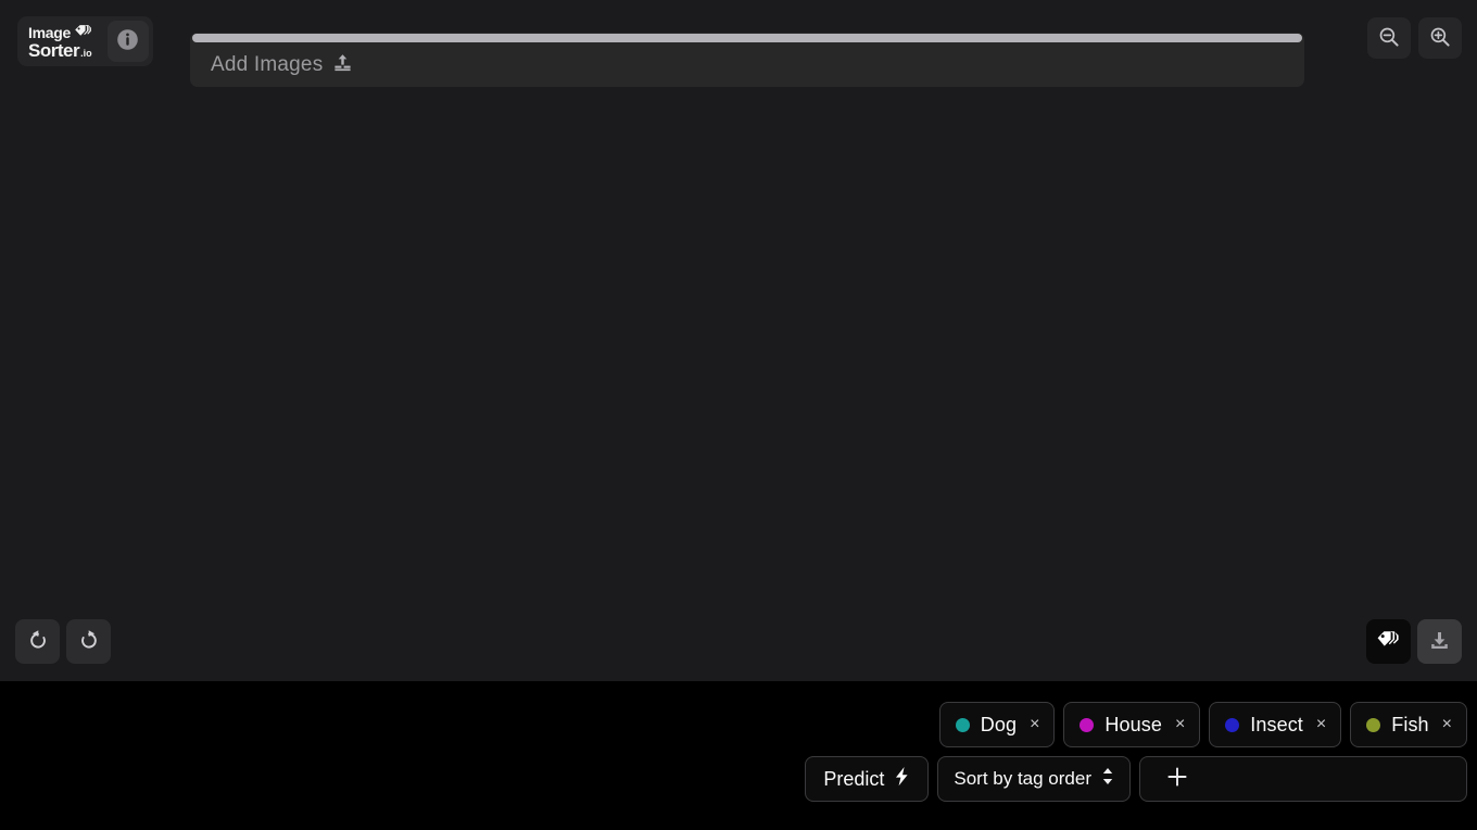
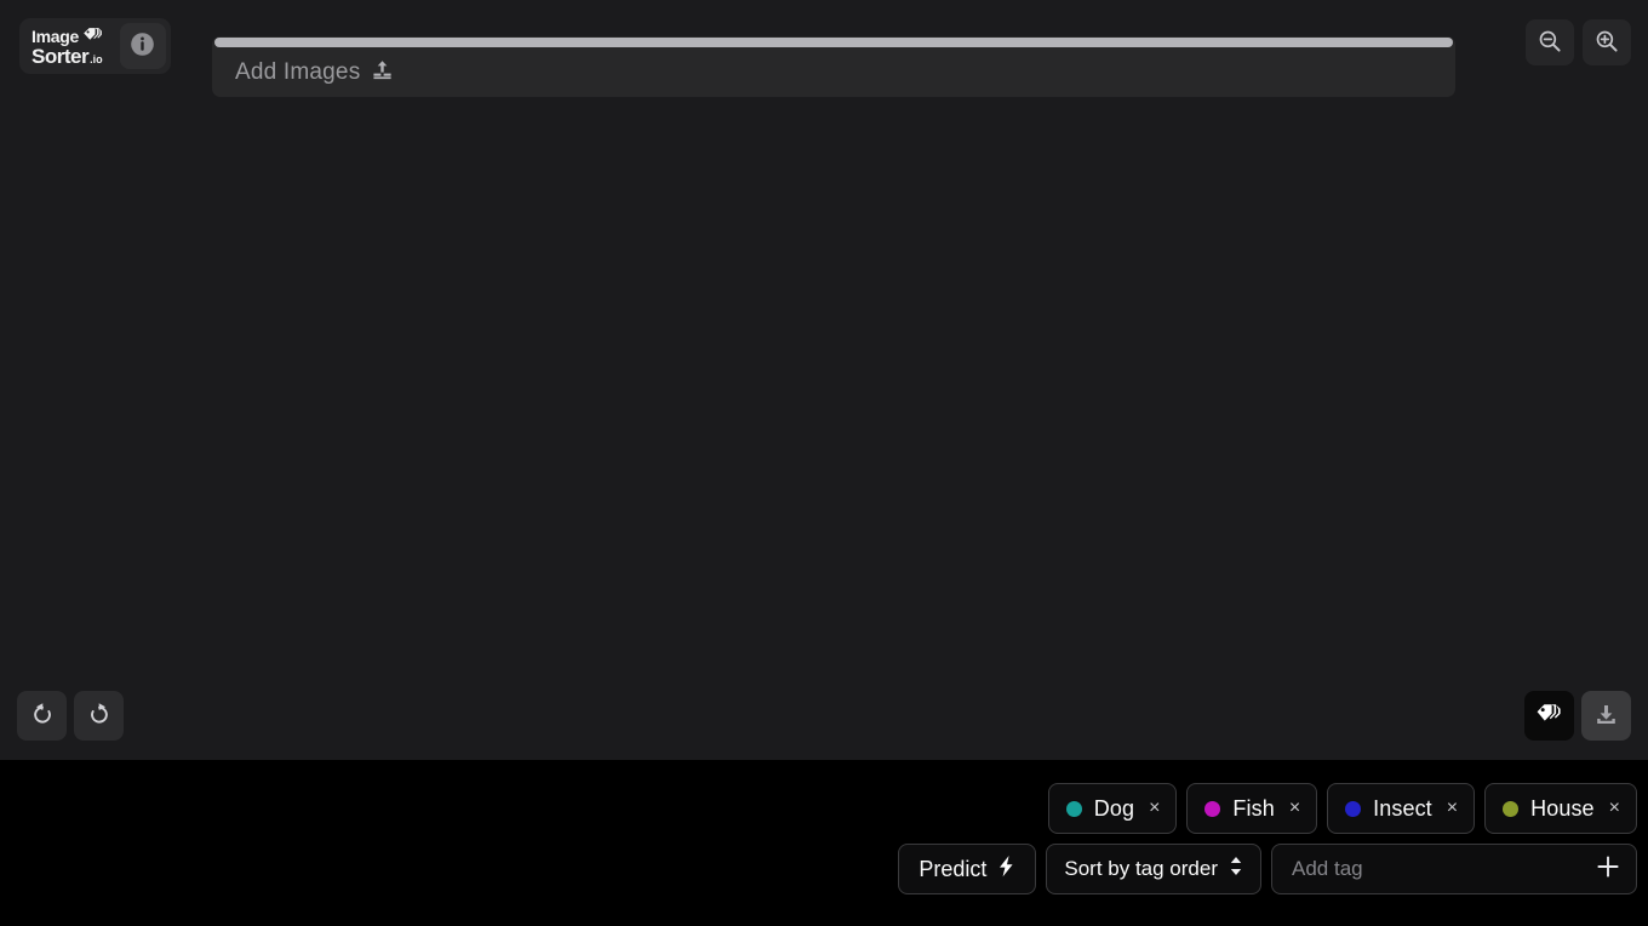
  Image
  Sorter
  .io
  Add Images
  Dog
  ×
- House
+ Fish
  ×
  Insect
  ×
- Fish
+ House
  ×
  Predict
  Sort by tag order
+ Add tag
